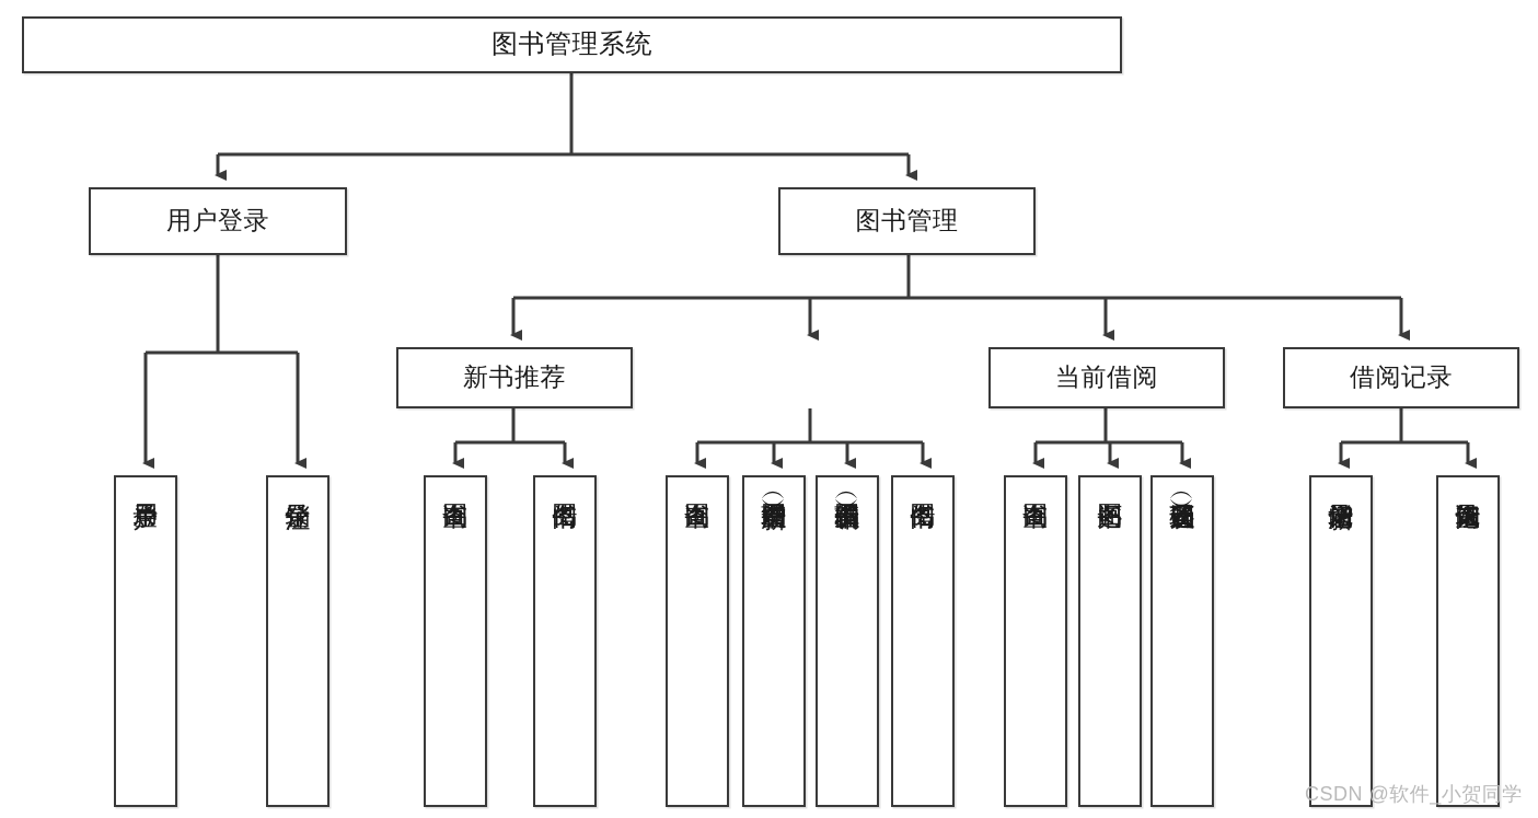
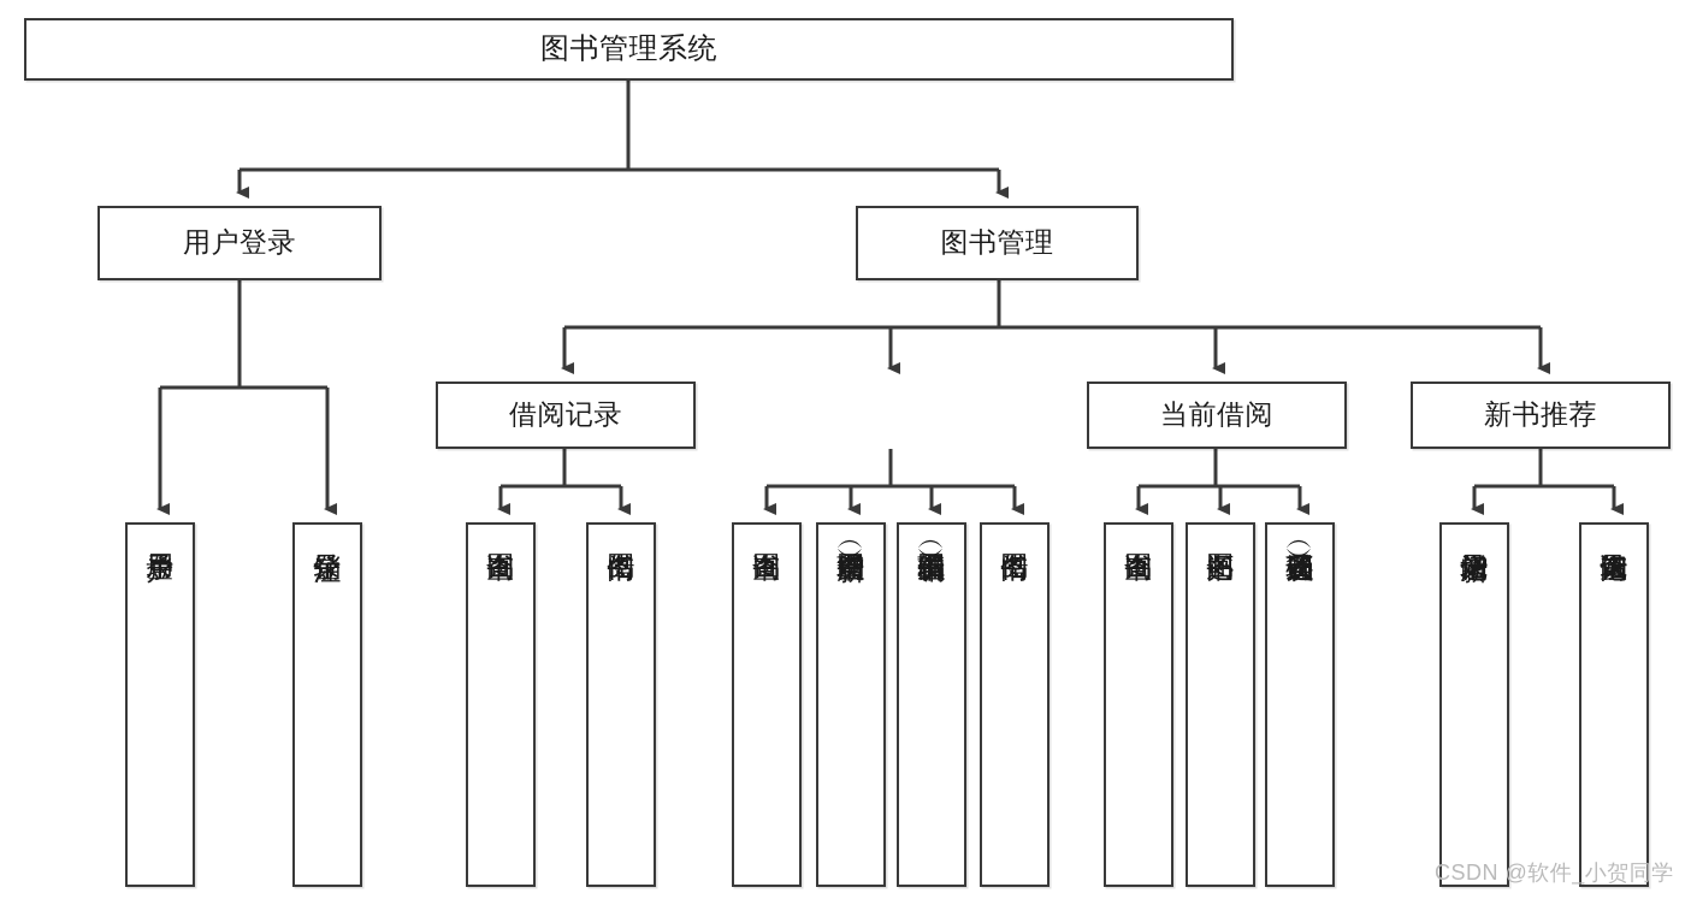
  图书管理系统
  用户登录
  图书管理
- 新书推荐
+ 借阅记录
  当前借阅
- 借阅记录
+ 新书推荐
  CSDN @软件_小贺同学
